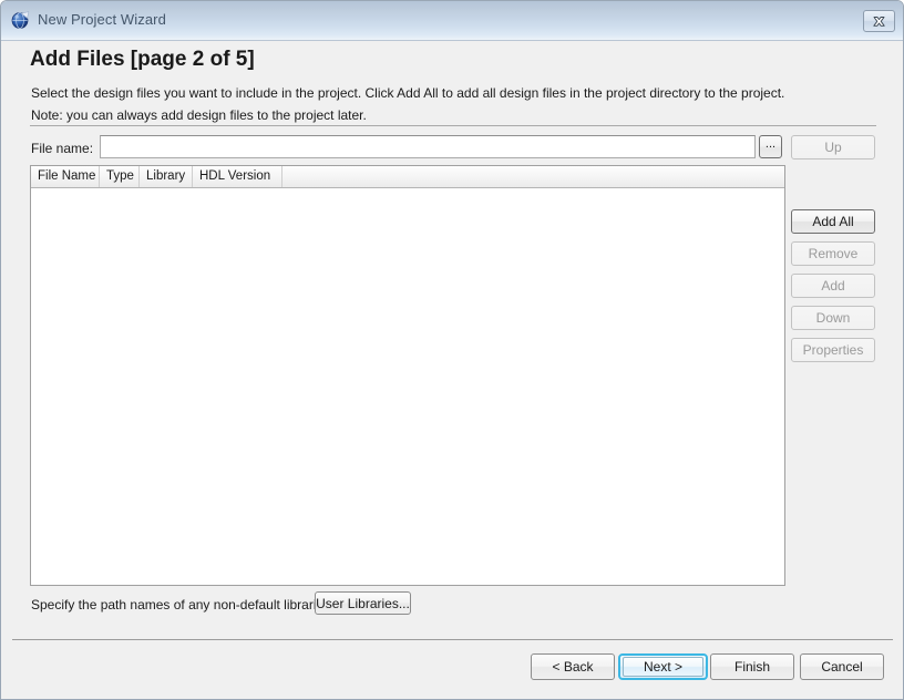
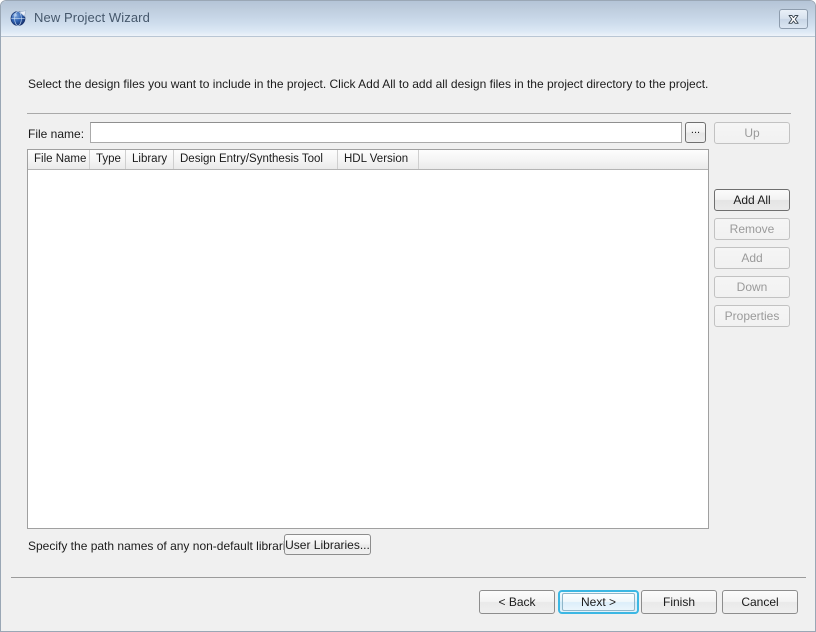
  New Project Wizard
- Add Files [page 2 of 5]
  Select the design files you want to include in the project. Click Add All to add all design files in the project directory to the project.
- Note: you can always add design files to the project later.
  File name:
  ...
  Up
  Add All
  Remove
  Add
  Down
  Properties
  File Name
  Type
  Library
+ Design Entry/Synthesis Tool
  HDL Version
  Specify the path names of any non-default librar
  User Libraries...
  < Back
  Next >
  Finish
  Cancel
